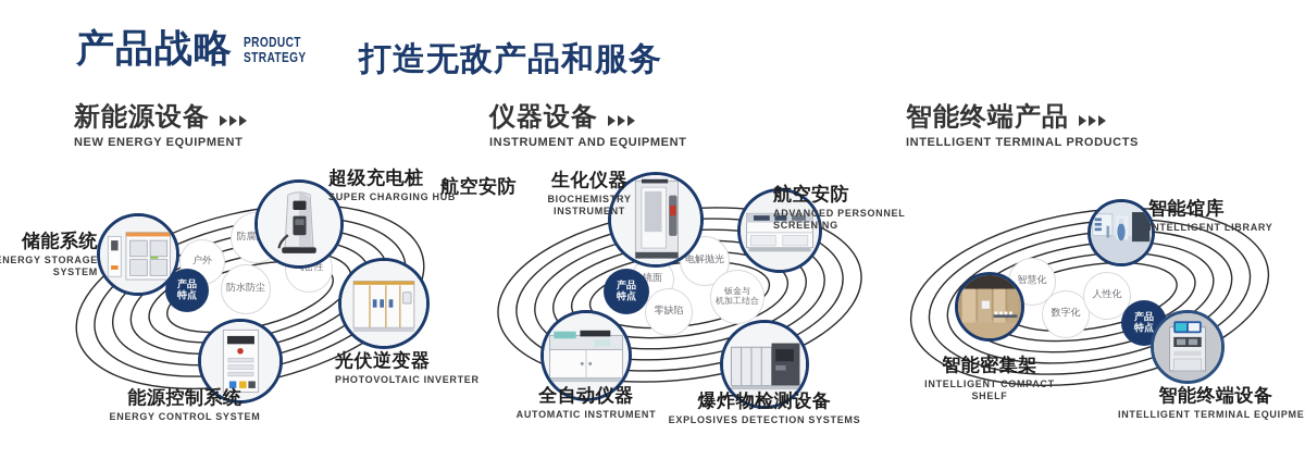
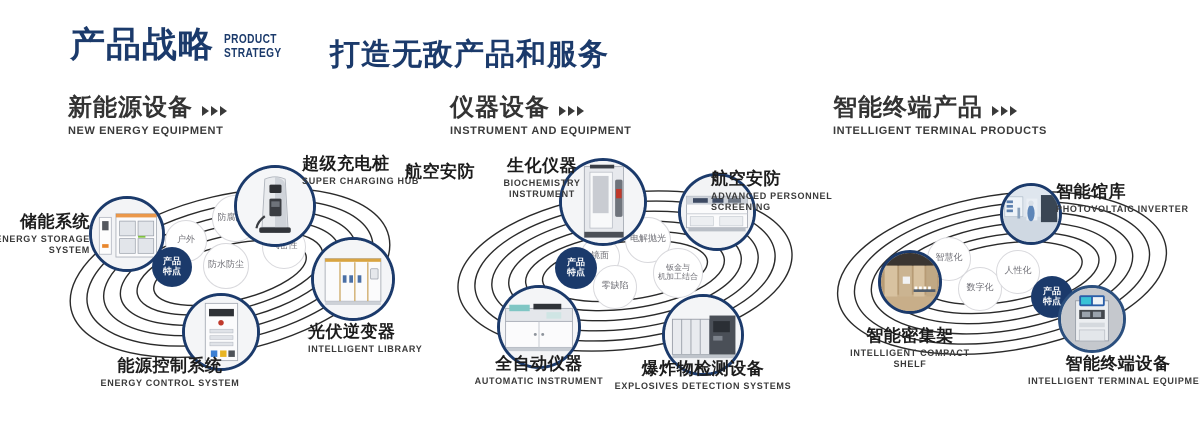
  产品战略
  PRODUCT
  STRATEGY
  打造无敌产品和服务
  新能源设备
  NEW ENERGY EQUIPMENT
  仪器设备
  INSTRUMENT AND EQUIPMENT
  智能终端产品
  INTELLIGENT TERMINAL PRODUCTS
  户外
  防水防尘
  产品
  特点
  储能系统
  NERGY STORAGE
  SYSTEM
  超级充电桩
  SUPER CHARGING HUB
  光伏逆变器
- PHOTOVOLTAIC INVERTER
+ INTELLIGENT LIBRARY
  能源控制系统
  ENERGY CONTROL SYSTEM
  镜面
  零缺陷
  钣金与
  机加工结合
  产品
  特点
  航空安防
  生化仪器
  BIOCHEMISTRY
  INSTRUMENT
  航空安防
  ADVANCED PERSONNEL
  SCREENING
  爆炸物检测设备
  EXPLOSIVES DETECTION SYSTEMS
  全自动仪器
  AUTOMATIC INSTRUMENT
  智慧化
  数字化
  人性化
  产品
  特点
  智能馆库
- INTELLIGENT LIBRARY
+ PHOTOVOLTAIC INVERTER
  智能密集架
  INTELLIGENT COMPACT
  SHELF
  智能终端设备
  INTELLIGENT TERMINAL EQUIPME
